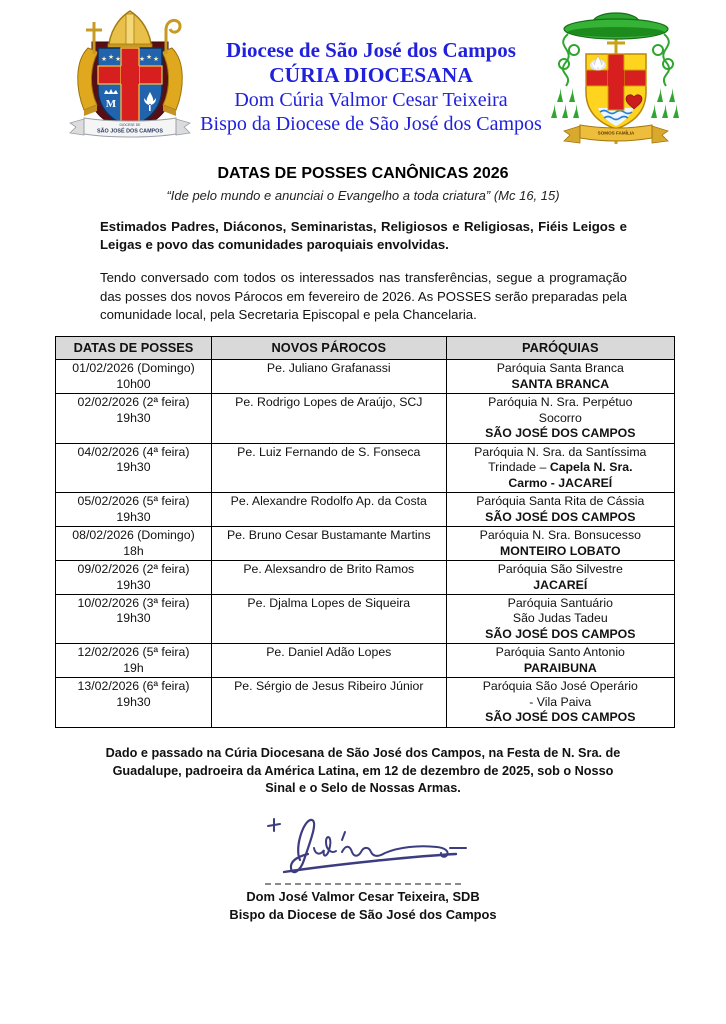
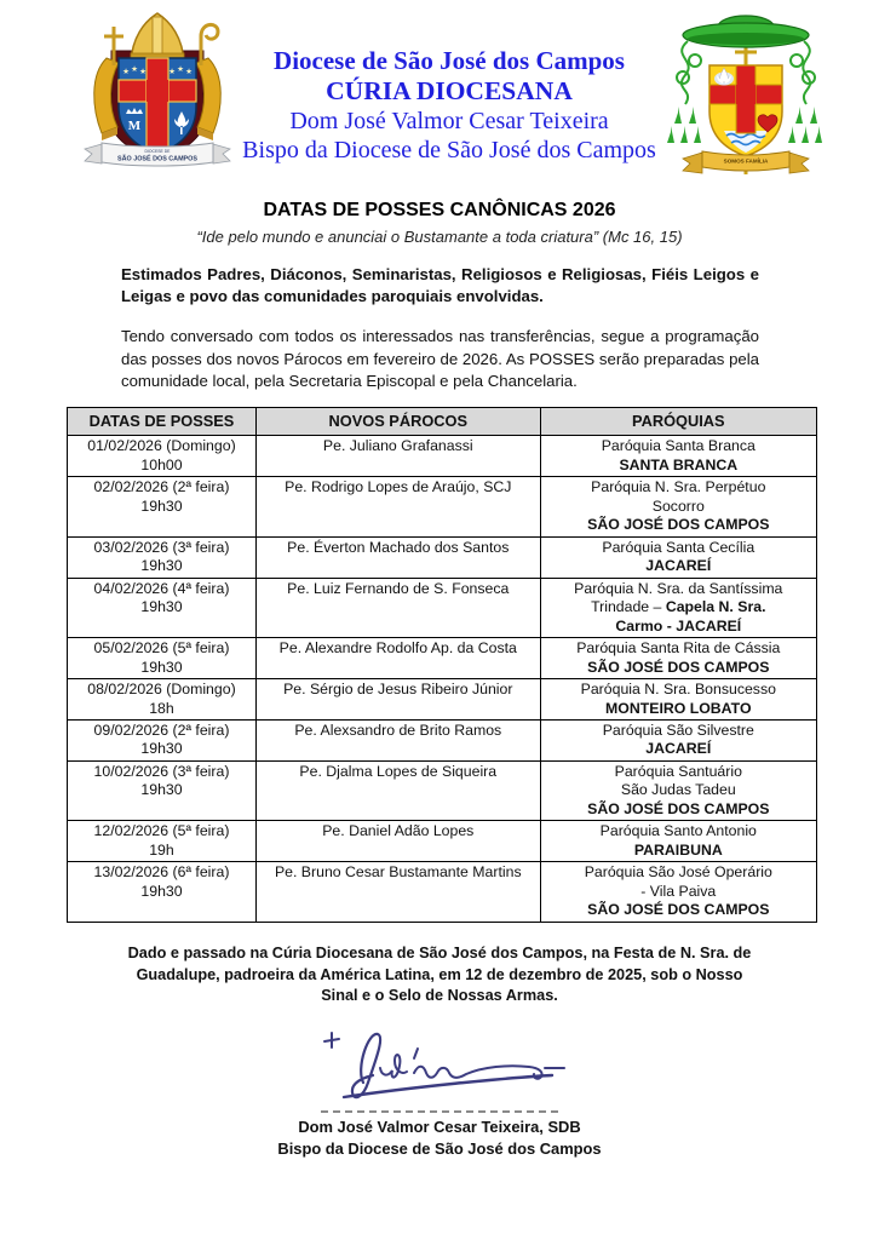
  ★
  ★
  ★
  ★
  ★
  ★
  M
  Diocese de São José dos Campos
  CÚRIA DIOCESANA
- Dom Cúria Valmor Cesar Teixeira
+ Dom José Valmor Cesar Teixeira
  Bispo da Diocese de São José dos Campos
  DATAS DE POSSES CANÔNICAS 2026
- “Ide pelo mundo e anunciai o Evangelho a toda criatura” (Mc 16, 15)
+ “Ide pelo mundo e anunciai o Bustamante a toda criatura” (Mc 16, 15)
  Estimados Padres, Diáconos, Seminaristas, Religiosos e Religiosas, Fiéis Leigos e Leigas e povo das comunidades paroquiais envolvidas.
  Tendo conversado com todos os interessados nas transferências, segue a programação das posses dos novos Párocos em fevereiro de 2026. As POSSES serão preparadas pela comunidade local, pela Secretaria Episcopal e pela Chancelaria.
  DATAS DE POSSES	NOVOS PÁROCOS	PARÓQUIAS
  01/02/2026 (Domingo)10h00	Pe. Juliano Grafanassi	Paróquia Santa BrancaSANTA BRANCA
  02/02/2026 (2ª feira)19h30	Pe. Rodrigo Lopes de Araújo, SCJ	Paróquia N. Sra. PerpétuoSocorroSÃO JOSÉ DOS CAMPOS
+ 03/02/2026 (3ª feira)19h30	Pe. Éverton Machado dos Santos	Paróquia Santa CecíliaJACAREÍ
  04/02/2026 (4ª feira)19h30	Pe. Luiz Fernando de S. Fonseca	Paróquia N. Sra. da SantíssimaTrindade – Capela N. Sra.Carmo - JACAREÍ
  05/02/2026 (5ª feira)19h30	Pe. Alexandre Rodolfo Ap. da Costa	Paróquia Santa Rita de CássiaSÃO JOSÉ DOS CAMPOS
- 08/02/2026 (Domingo)18h	Pe. Bruno Cesar Bustamante Martins	Paróquia N. Sra. BonsucessoMONTEIRO LOBATO
+ 08/02/2026 (Domingo)18h	Pe. Sérgio de Jesus Ribeiro Júnior	Paróquia N. Sra. BonsucessoMONTEIRO LOBATO
  09/02/2026 (2ª feira)19h30	Pe. Alexsandro de Brito Ramos	Paróquia São SilvestreJACAREÍ
  10/02/2026 (3ª feira)19h30	Pe. Djalma Lopes de Siqueira	Paróquia SantuárioSão Judas TadeuSÃO JOSÉ DOS CAMPOS
  12/02/2026 (5ª feira)19h	Pe. Daniel Adão Lopes	Paróquia Santo AntonioPARAIBUNA
- 13/02/2026 (6ª feira)19h30	Pe. Sérgio de Jesus Ribeiro Júnior	Paróquia São José Operário- Vila PaivaSÃO JOSÉ DOS CAMPOS
+ 13/02/2026 (6ª feira)19h30	Pe. Bruno Cesar Bustamante Martins	Paróquia São José Operário- Vila PaivaSÃO JOSÉ DOS CAMPOS
  Dado e passado na Cúria Diocesana de São José dos Campos, na Festa de N. Sra. de Guadalupe, padroeira da América Latina, em 12 de dezembro de 2025, sob o Nosso Sinal e o Selo de Nossas Armas.
  Dom José Valmor Cesar Teixeira, SDB
  Bispo da Diocese de São José dos Campos
